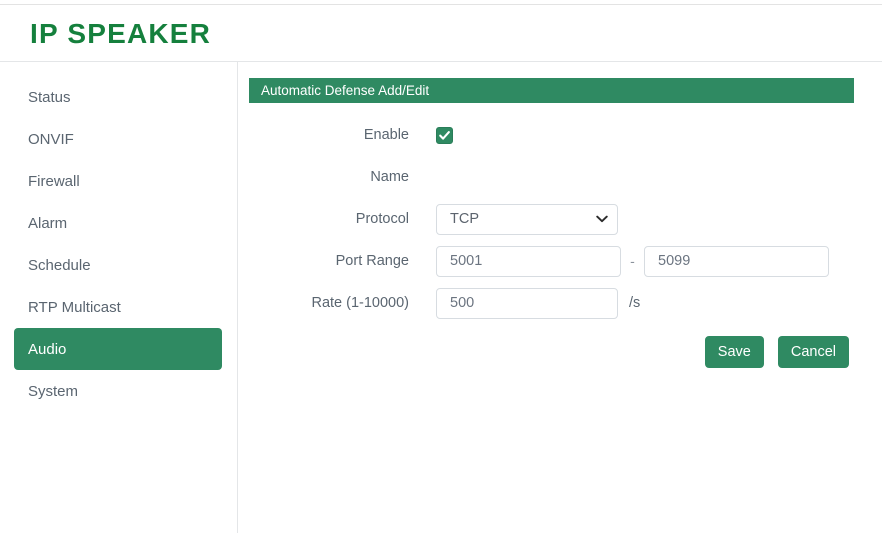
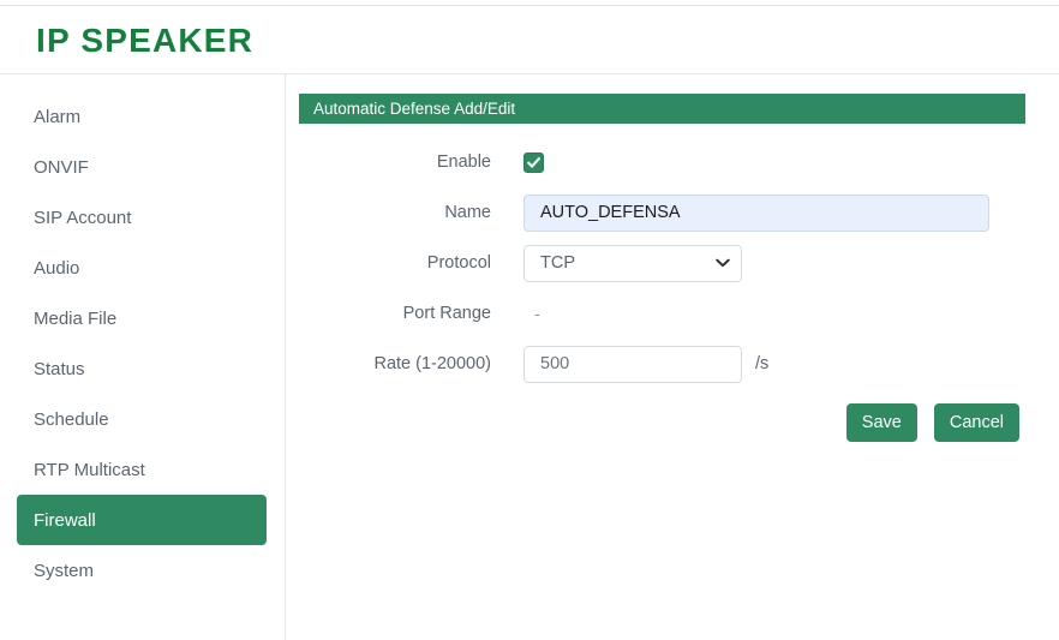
  IP SPEAKER
- Status
+ Alarm
  ONVIF
+ SIP Account
- Firewall
+ Audio
+ Media File
- Alarm
+ Status
  Schedule
  RTP Multicast
- Audio
+ Firewall
  System
  Automatic Defense Add/Edit
  Enable
  Name
+ AUTO_DEFENSA
  Protocol
  TCP
  Port Range
- 5001
  -
- 5099
- Rate (1-10000)
+ Rate (1-20000)
  500
  /s
  Save
  Cancel
